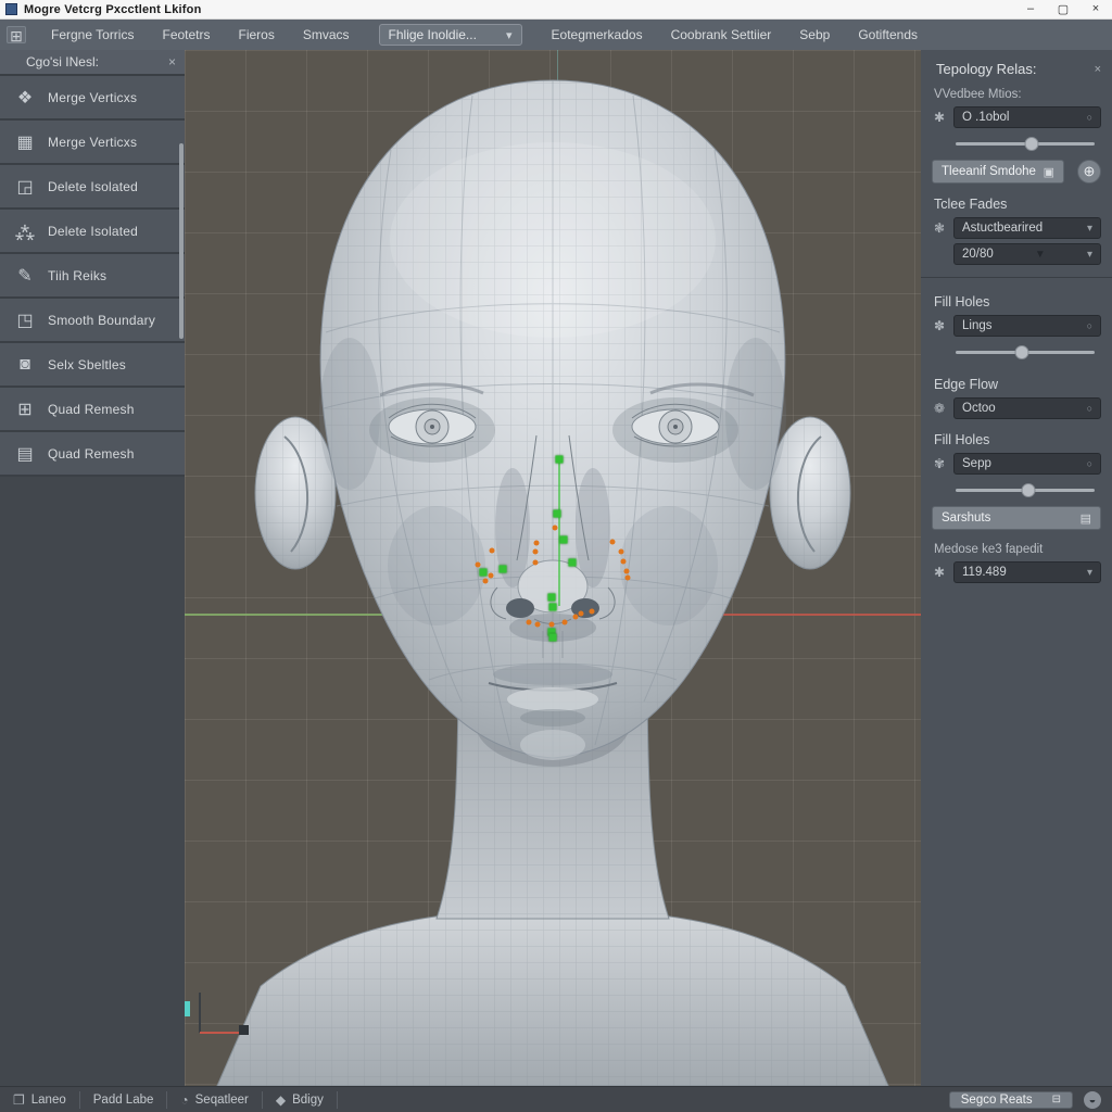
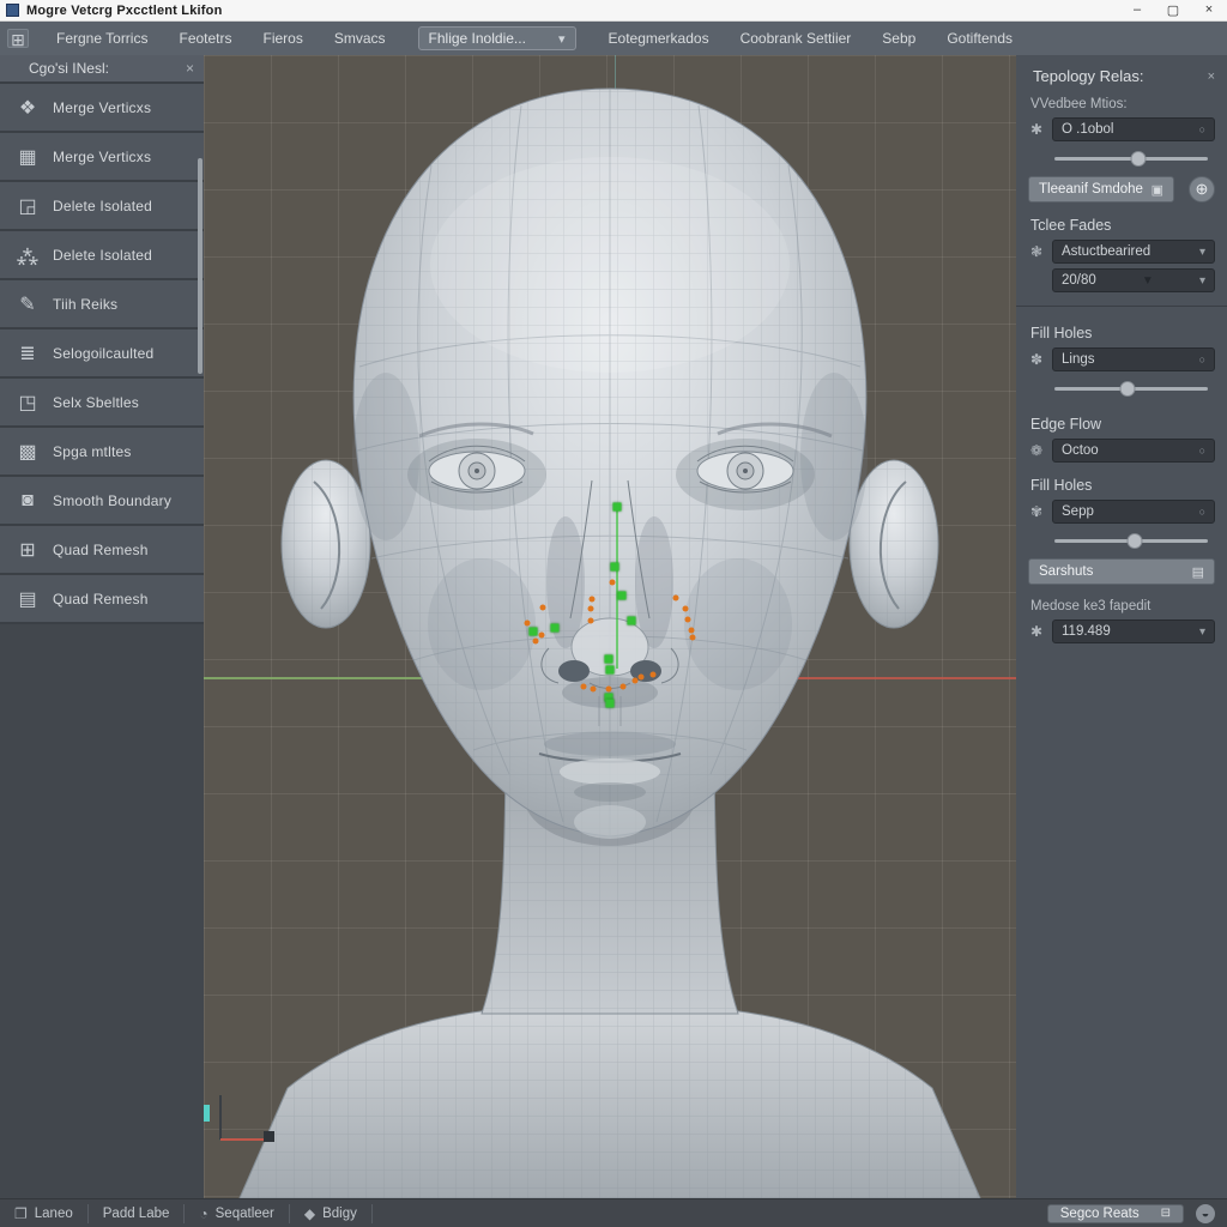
  Mogre Vetcrg Pxcctlent Lkifon
  –
  ▢
  ×
  ⊞
  Fergne Torrics
  Feotetrs
  Fieros
  Smvacs
  Fhlige Inoldie...
  ▾
  Eotegmerkados
  Coobrank Settiier
  Sebp
  Gotiftends
  Cgo'si INesl:
  ×
  ❖
  Merge Verticxs
  ▦
  Merge Verticxs
  ◲
  Delete Isolated
  ⁂
  Delete Isolated
  ✎
  Tiih Reiks
+ ≣
+ Selogoilcaulted
  ◳
- Smooth Boundary
+ Selx Sbeltles
+ ▩
+ Spga mtltes
  ◙
- Selx Sbeltles
+ Smooth Boundary
  ⊞
  Quad Remesh
  ▤
  Quad Remesh
  Tepology Relas:
  ×
  VVedbee Mtios:
  ✱
  O .1obol
  ○
  Tleeanif Smdohe
  ▣
  ⊕
  Tclee Fades
  ❃
  Astuctbearired
  ▾
  20/80
  ▾
  Fill Holes
  ✽
  Lings
  ○
  Edge Flow
  ❁
  Octoo
  ○
  Fill Holes
  ✾
  Sepp
  ○
  Sarshuts
  ▤
  Medose ke3 fapedit
  ✱
  119.489
  ▾
  ❐
  Laneo
  Padd Labe
  ◔
  Seqatleer
  ◆
  Bdigy
  Segco Reats
  ⊟
  ◒
